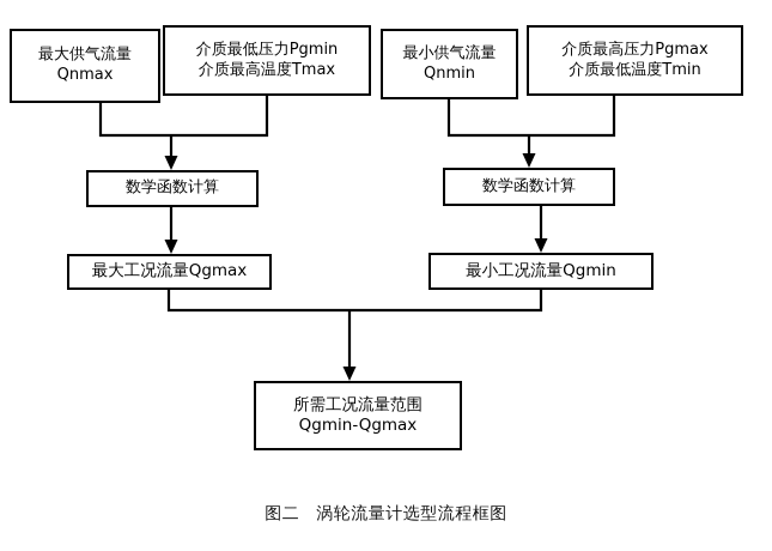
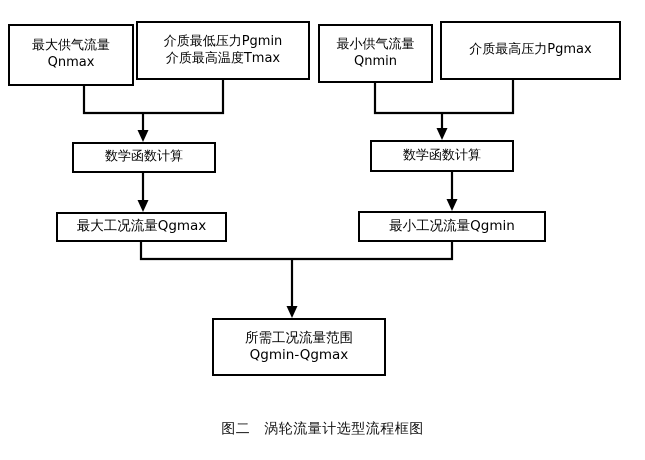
  最大供气流量
  Qnmax
  介质最低压力Pgmin
  介质最高温度Tmax
  最小供气流量
  Qnmin
  介质最高压力Pgmax
- 介质最低温度Tmin
  数学函数计算
  数学函数计算
  最大工况流量Qgmax
  最小工况流量Qgmin
  所需工况流量范围
  Qgmin-Qgmax
  图二 涡轮流量计选型流程框图
